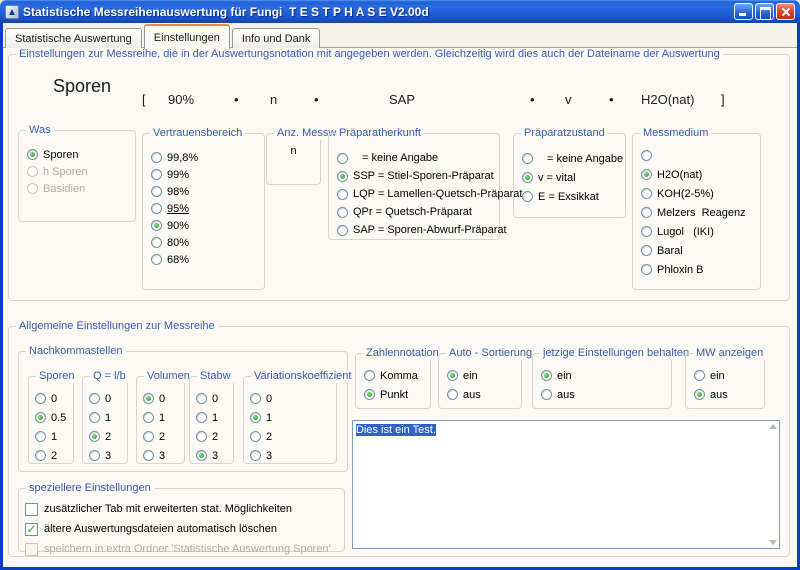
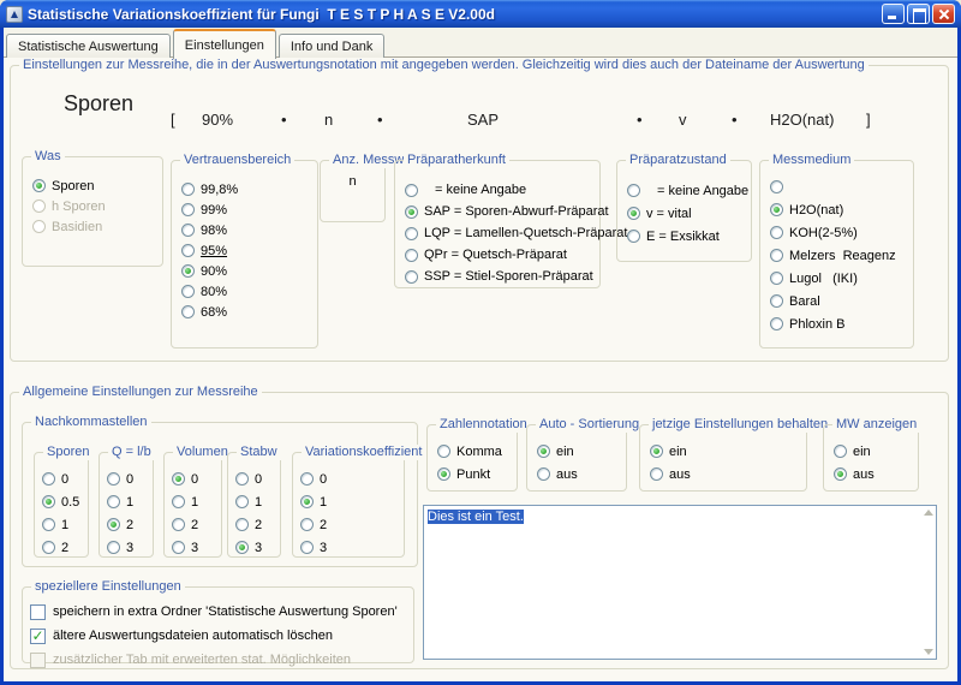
- Statistische Messreihenauswertung für Fungi T E S T P H A S E V2.00d
+ Statistische Variationskoeffizient für Fungi T E S T P H A S E V2.00d
  Statistische Auswertung
  Einstellungen
  Info und Dank
  Einstellungen zur Messreihe, die in der Auswertungsnotation mit angegeben werden. Gleichzeitig wird dies auch der Dateiname der Auswertung
  Sporen
  [
  90%
  •
  n
  •
  SAP
  •
  v
  •
  H2O(nat)
  ]
  Was
  Sporen
  h Sporen
  Basidien
  Vertrauensbereich
  99,8%
  99%
  98%
  95%
  90%
  80%
  68%
  n
  Präparatherkunft
  = keine Angabe
- SSP = Stiel-Sporen-Präparat
+ SAP = Sporen-Abwurf-Präparat
  LQP = Lamellen-Quetsch-Präparat
  QPr = Quetsch-Präparat
- SAP = Sporen-Abwurf-Präparat
+ SSP = Stiel-Sporen-Präparat
  Präparatzustand
  = keine Angabe
  v = vital
  E = Exsikkat
  Messmedium
  H2O(nat)
  KOH(2-5%)
  Melzers Reagenz
  Lugol (IKI)
  Baral
  Phloxin B
  Allgemeine Einstellungen zur Messreihe
  Nachkommastellen
  Sporen
  0
  0.5
  1
  2
  Q = l/b
  0
  1
  2
  3
  Volumen
  0
  1
  2
  3
  Stabw
  0
  1
  2
  3
  Variationskoeffizient
  0
  1
  2
  3
  Zahlennotation
  Komma
  Punkt
  Auto - Sortierung
  ein
  aus
  jetzige Einstellungen behalten
  ein
  aus
  MW anzeigen
  ein
  aus
  Dies ist ein Test.
  speziellere Einstellungen
- zusätzlicher Tab mit erweiterten stat. Möglichkeiten
+ speichern in extra Ordner 'Statistische Auswertung Sporen'
  ältere Auswertungsdateien automatisch löschen
- speichern in extra Ordner 'Statistische Auswertung Sporen'
+ zusätzlicher Tab mit erweiterten stat. Möglichkeiten
